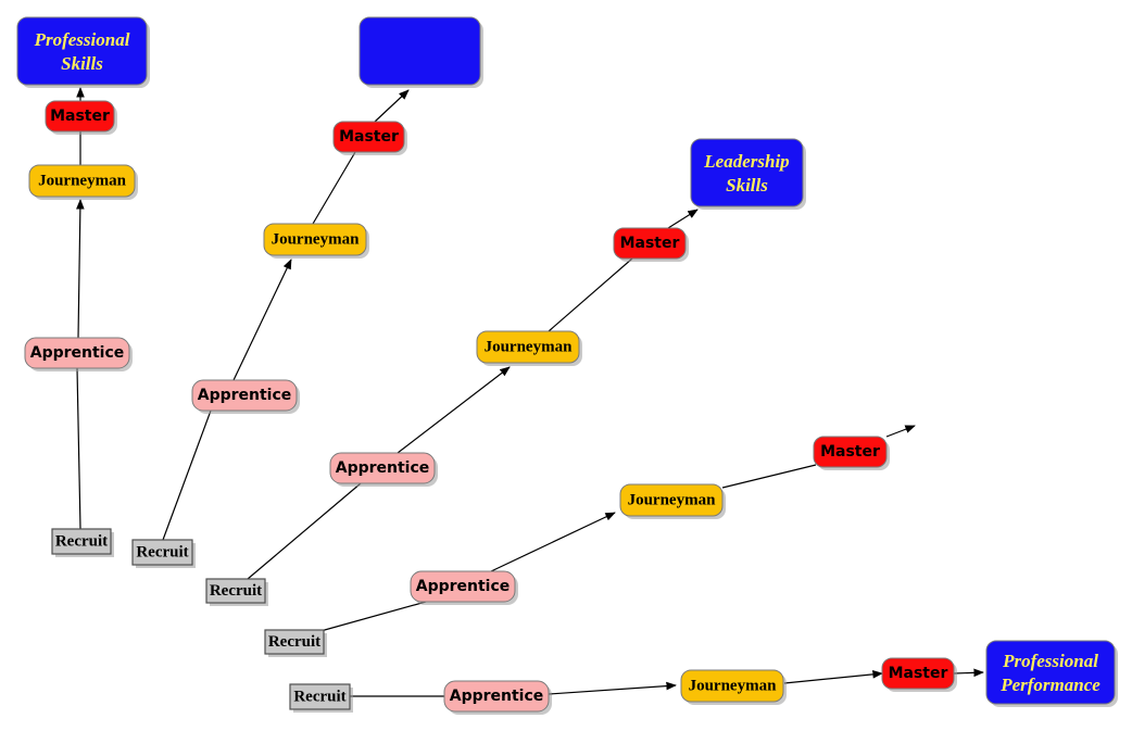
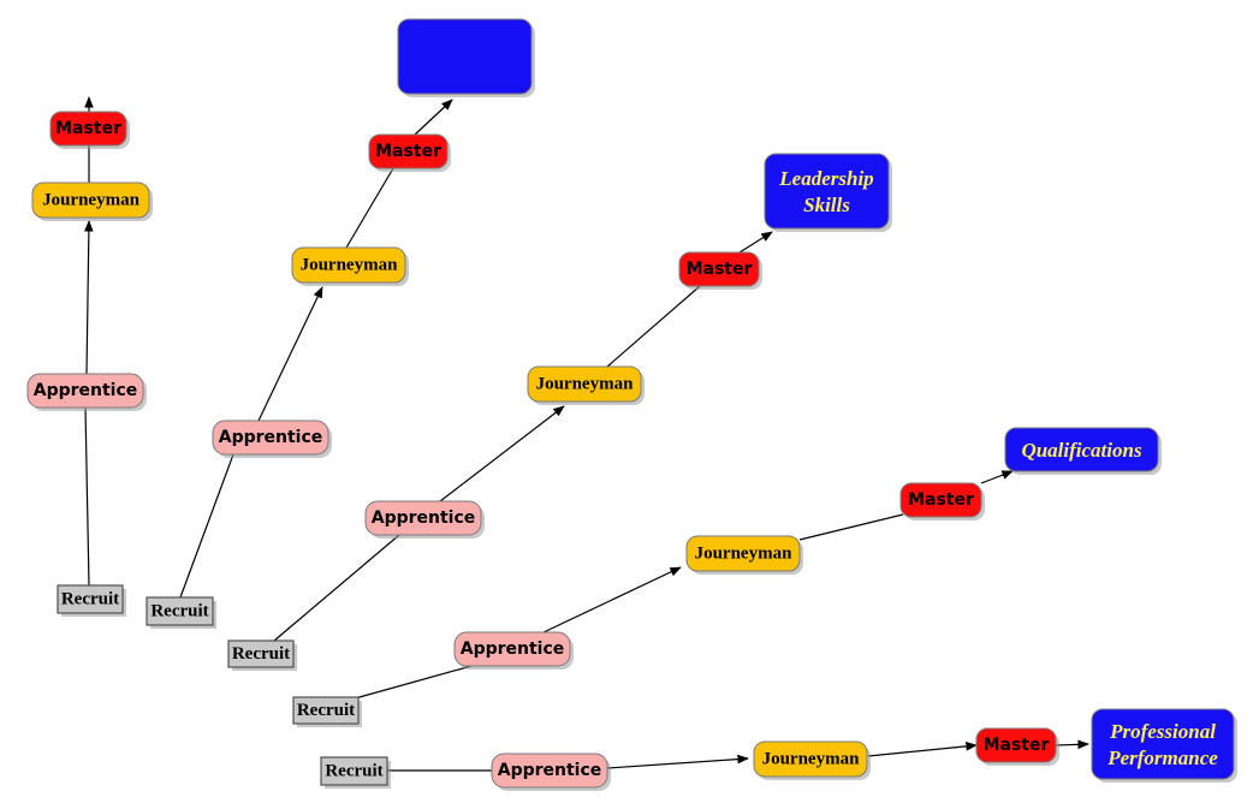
  Recruit
  Apprentice
  Journeyman
  Master
- Professional Skills
  Recruit
  Apprentice
  Journeyman
  Master
  Recruit
  Apprentice
  Journeyman
  Master
  Leadership Skills
  Recruit
  Apprentice
  Journeyman
  Master
+ Qualifications
  Recruit
  Apprentice
  Journeyman
  Master
  Professional Performance
